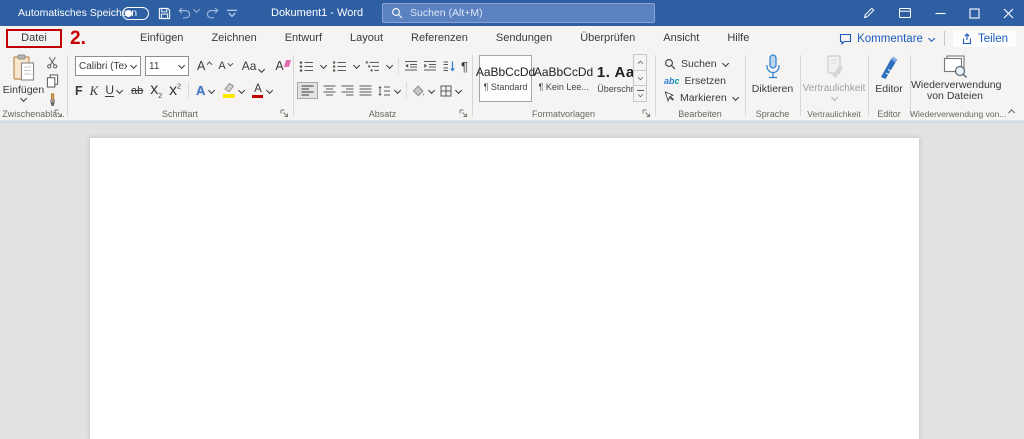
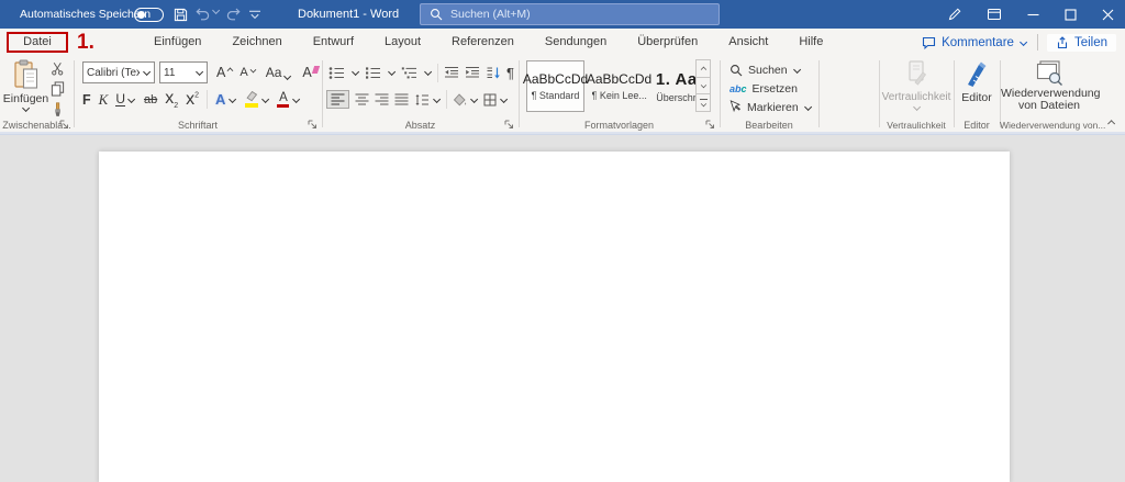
  Automatisches Speichn
  Dokument1 - Word
  Suchen (Alt+M)
  Datei
- 2.
+ 1.
  Einfügen
  Zeichnen
  Entwurf
  Layout
  Referenzen
  Sendungen
  Überprüfen
  Ansicht
  Hilfe
  Kommentare
  Teilen
  Einfügen
  Zwischenabla.
  Calibri (Tex
  11
  A
  A
  Aa
  A
  F
  K
  U
  ab
  A
  A
  Schriftart
  ¶
  Absatz
  AaBbCcDd
  ¶ Standard
  AaBbCcDd
  ¶ Kein Lee...
  1. Aa
  Formatvorlagen
  Suchen
  abc
  Ersetzen
  Markieren
  Bearbeiten
- Diktieren
- Sprache
  Vertraulichkeit
  Vertraulichkeit
  Editor
  Editor
  Wiederverwendung von Dateien
  Wiederverwendung von..
